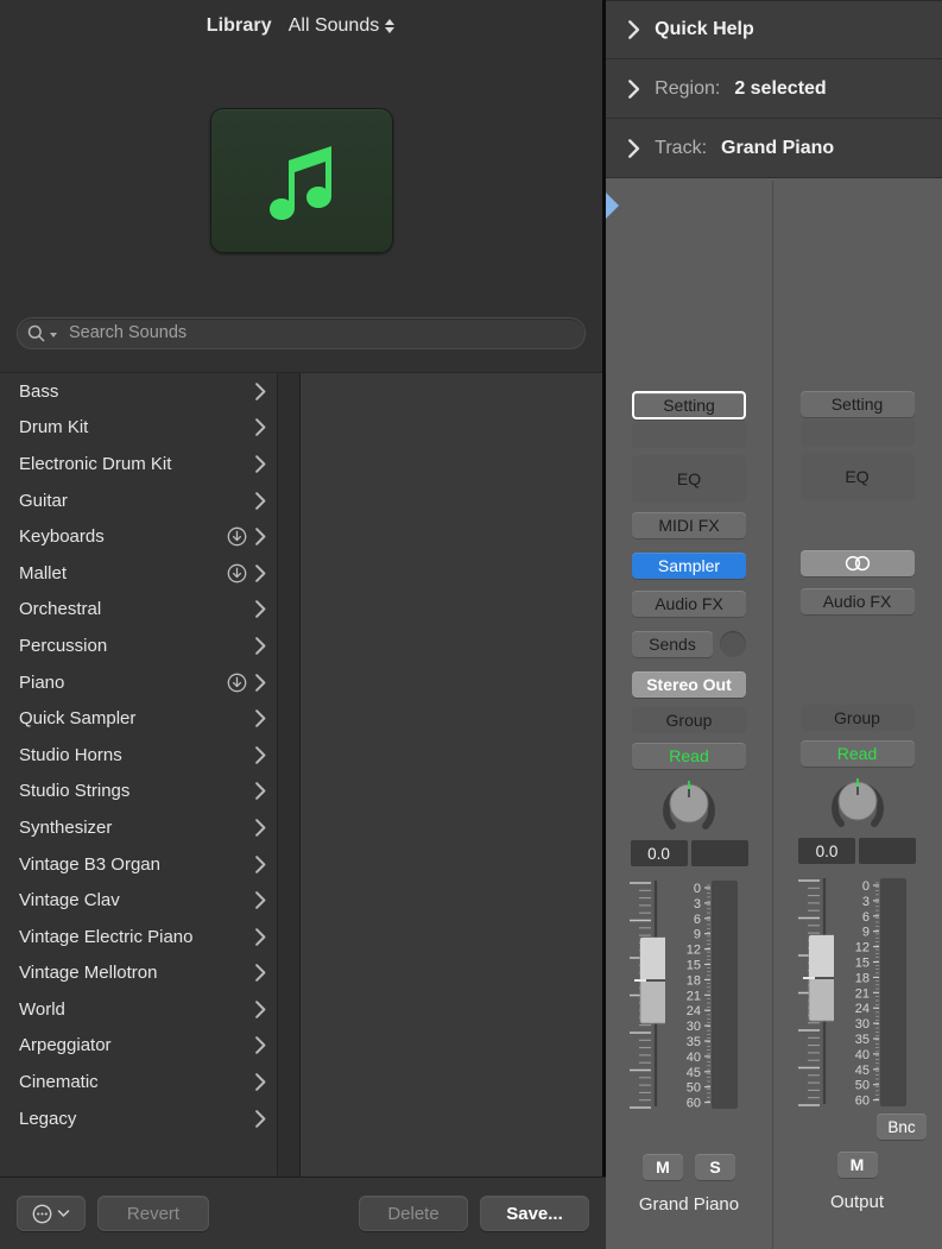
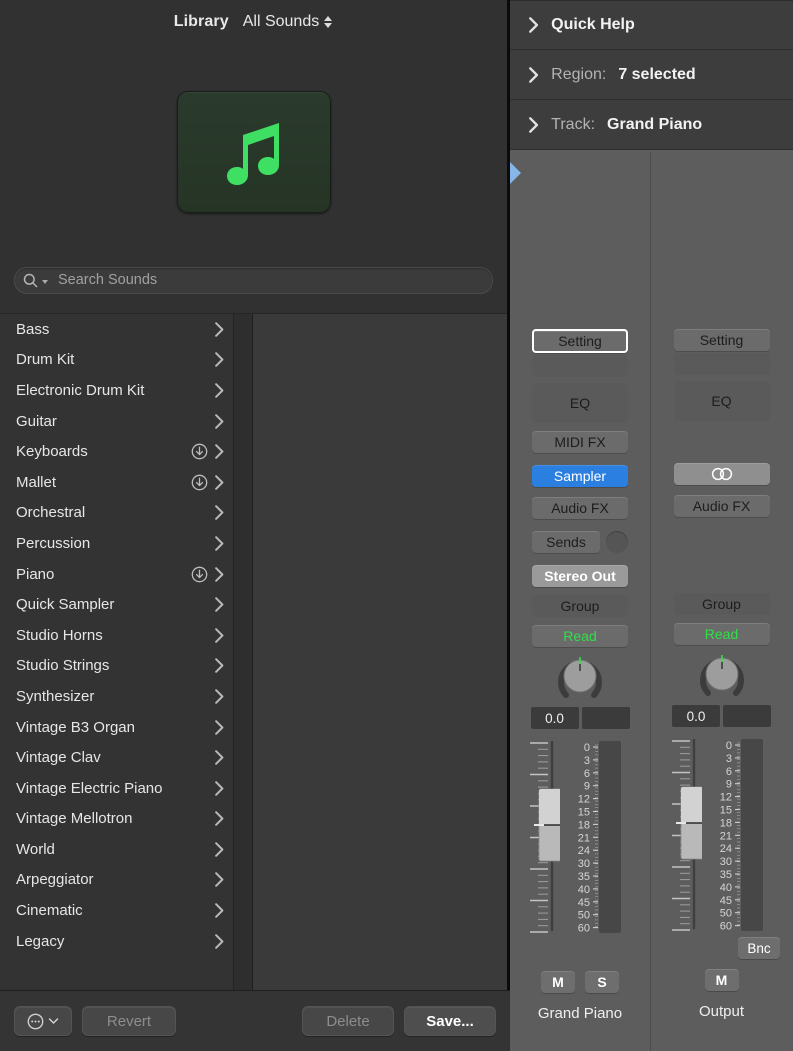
  Library
  All Sounds
  Search Sounds
  Bass
  Drum Kit
  Electronic Drum Kit
  Guitar
  Keyboards
  Mallet
  Orchestral
  Percussion
  Piano
  Quick Sampler
  Studio Horns
  Studio Strings
  Synthesizer
  Vintage B3 Organ
  Vintage Clav
  Vintage Electric Piano
  Vintage Mellotron
  World
  Arpeggiator
  Cinematic
  Legacy
  Revert
  Delete
  Save...
  Quick Help
  Region:
- 2 selected
+ 7 selected
  Track:
  Grand Piano
  Setting
  EQ
  MIDI FX
  Sampler
  Audio FX
  Sends
  Stereo Out
  Group
  Read
  0.0
  0
  3
  6
  9
  12
  15
  18
  21
  24
  30
  35
  40
  45
  50
  60
  M
  S
  Grand Piano
  Setting
  EQ
  Audio FX
  Group
  Read
  0.0
  0
  3
  6
  9
  12
  15
  18
  21
  24
  30
  35
  40
  45
  50
  60
  Bnc
  M
  Output
